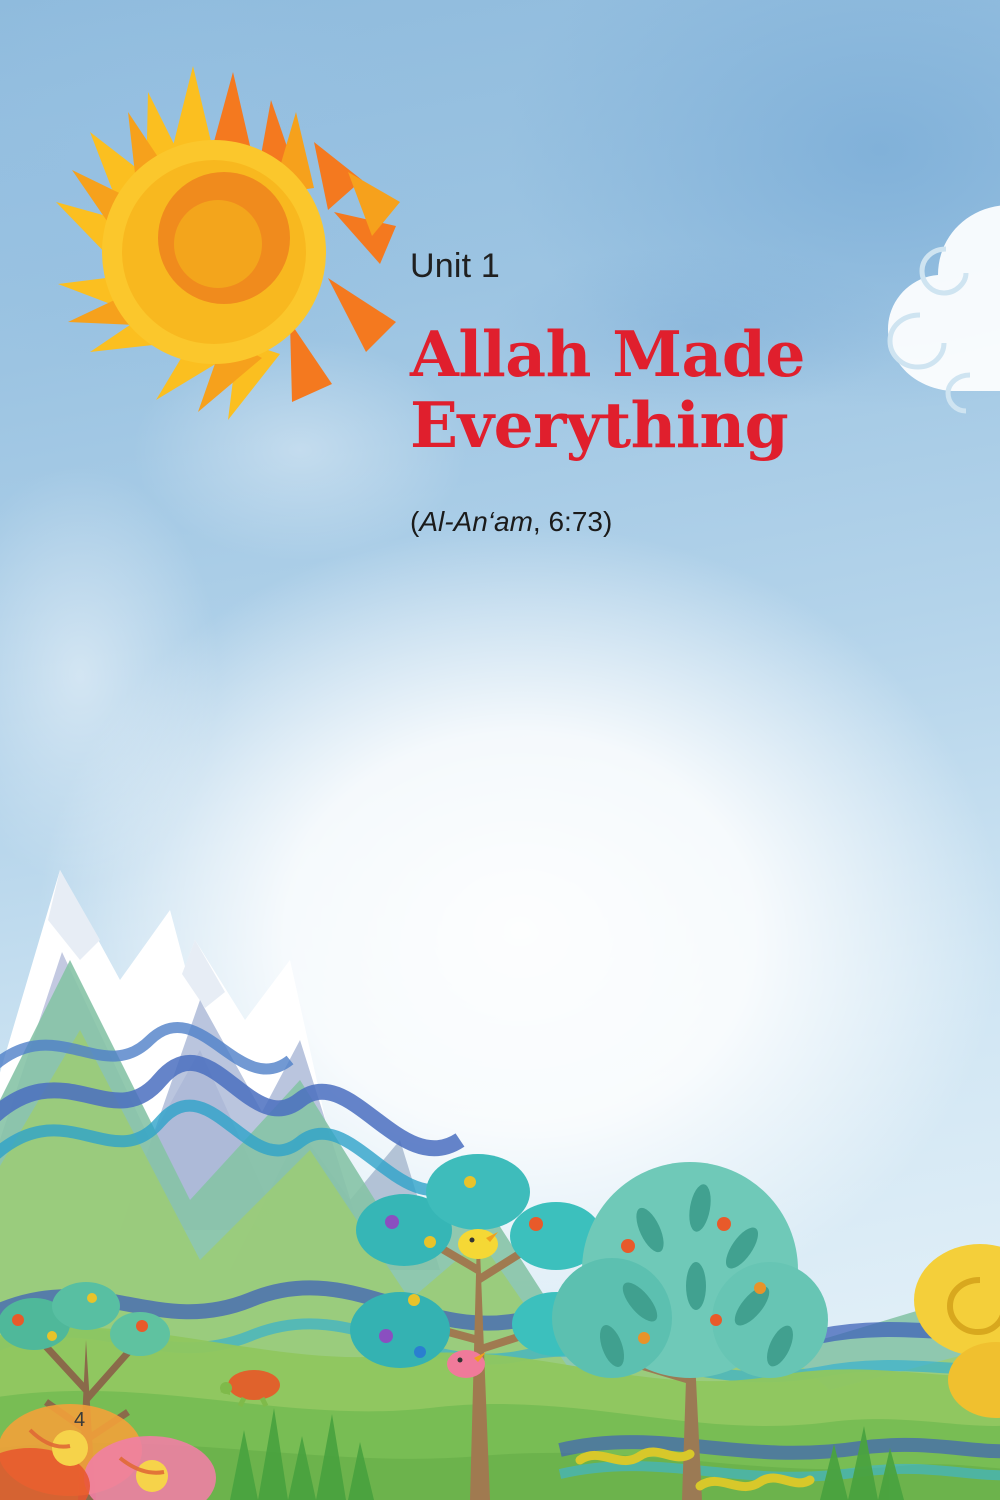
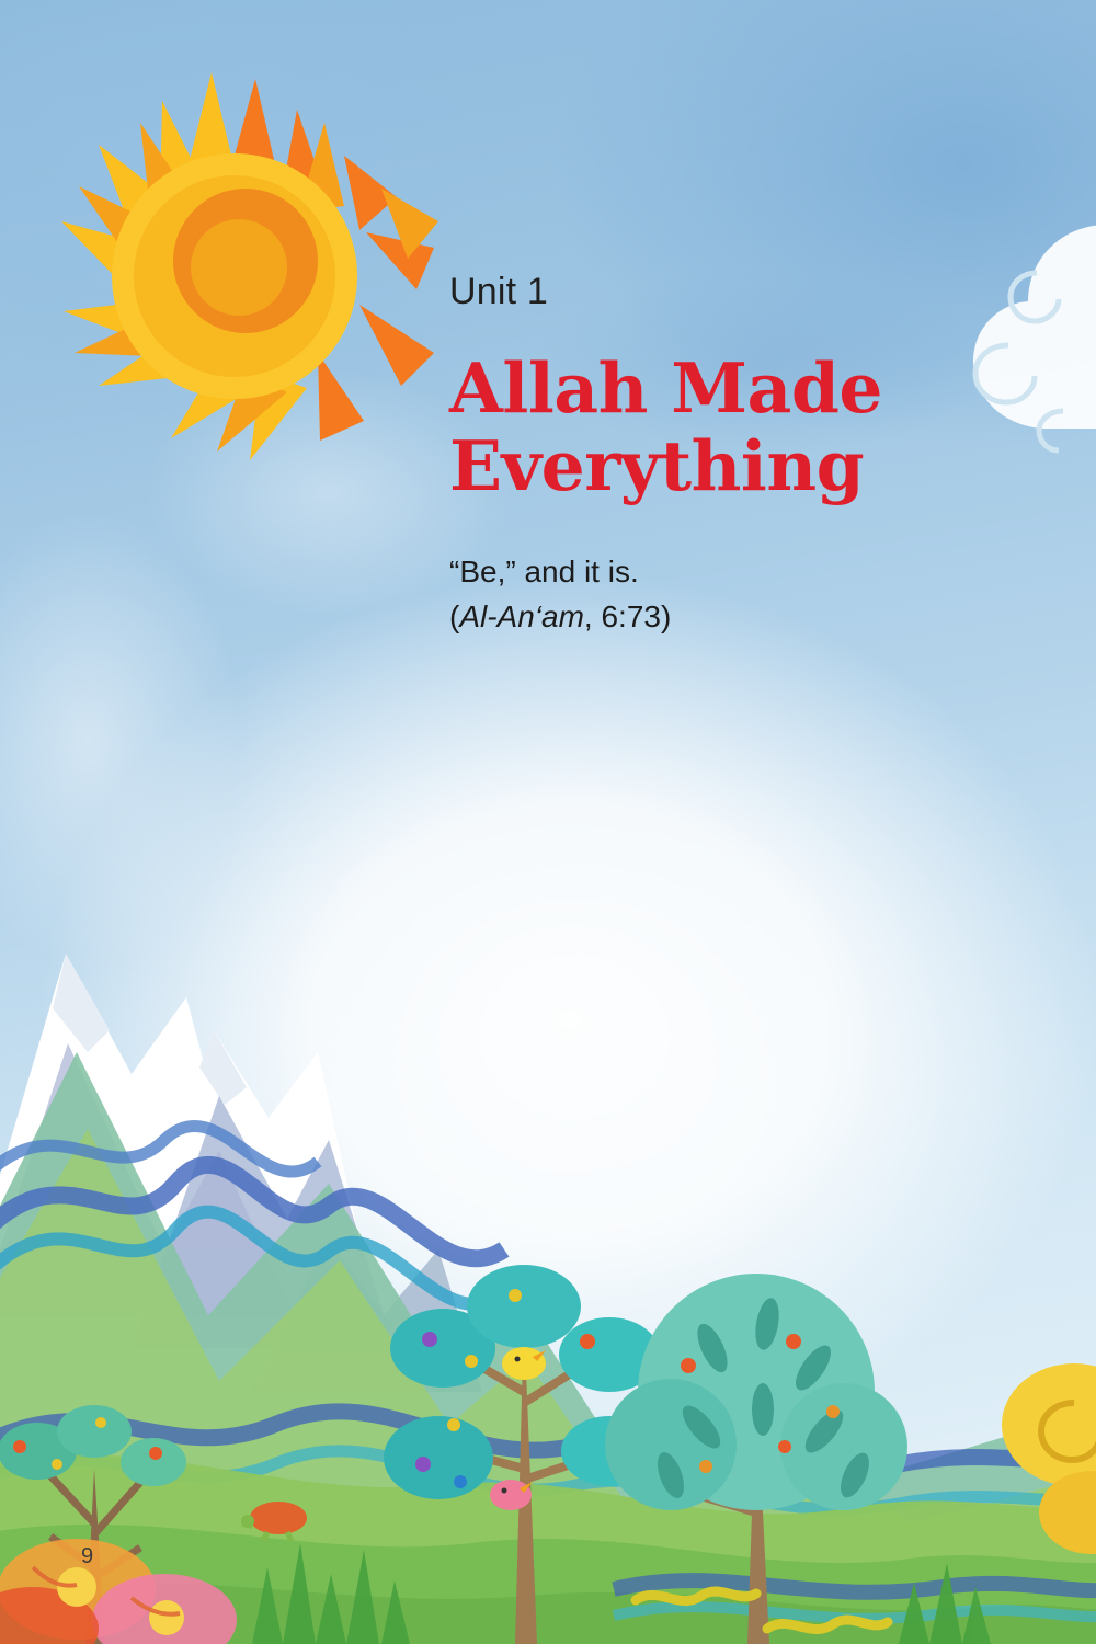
  Unit 1
  Allah Made
  Everything
+ “Be,” and it is.
  (Al-An‘am, 6:73)
- 4
+ 9
